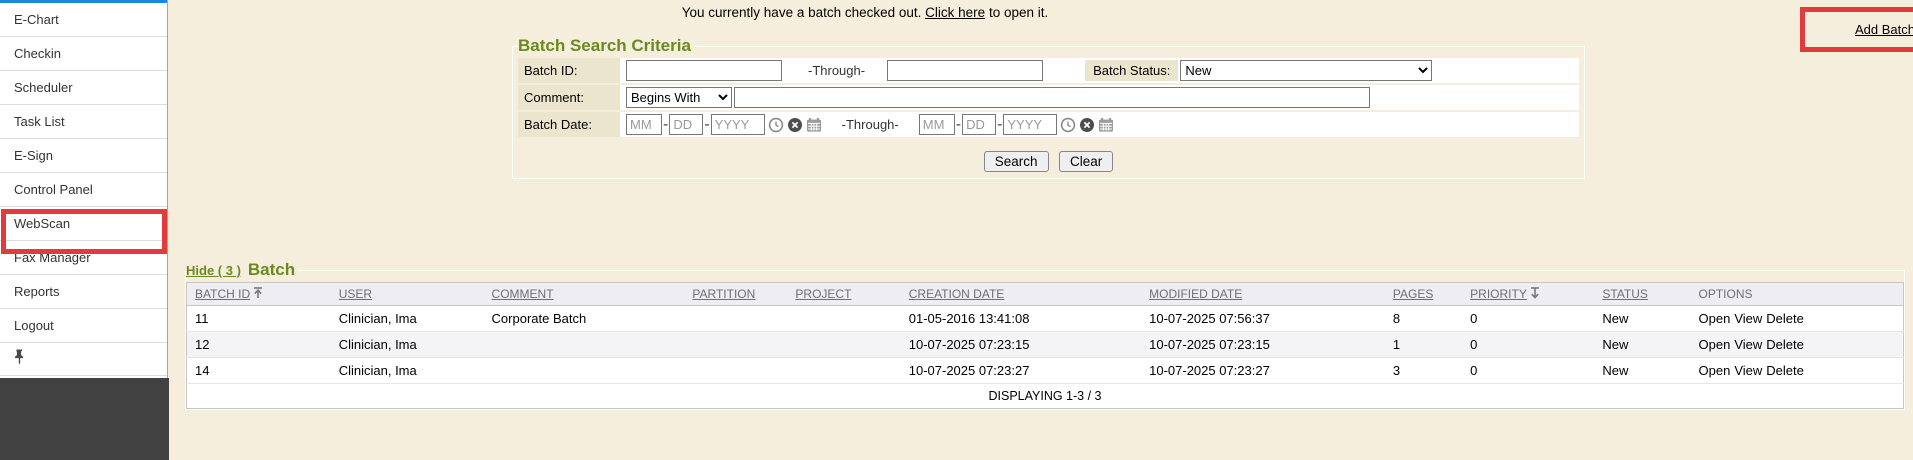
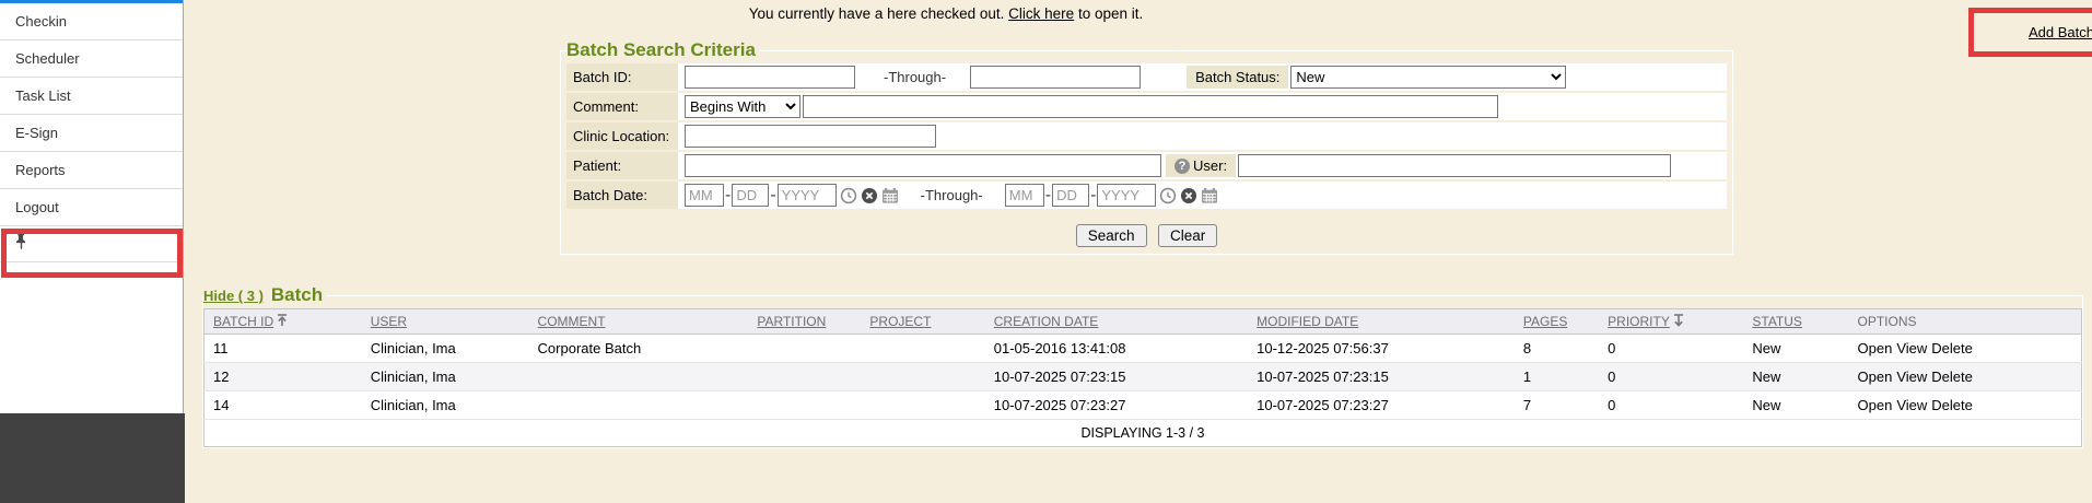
- E-Chart
  Checkin
  Scheduler
  Task List
  E-Sign
- Control Panel
- WebScan
- Fax Manager
  Reports
  Logout
- You currently have a batch checked out. Click here to open it.
+ You currently have a here checked out. Click here to open it.
  Add Batch
  Batch Search Criteria
  Batch ID:
  -Through-
  Batch Status:
  New
  Comment:
  Begins With
+ Clinic Location:
+ Patient:
+ ?
+ User:
  Batch Date:
  MM
  -
  DD
  -
  YYYY
  -Through-
  MM
  -
  DD
  -
  YYYY
  Search Clear
  Hide ( 3 )
  Batch
  BATCH ID	USER	COMMENT	PARTITION	PROJECT	CREATION DATE	MODIFIED DATE	PAGES	PRIORITY	STATUS	OPTIONS
- 11	Clinician, Ima	Corporate Batch			01-05-2016 13:41:08	10-07-2025 07:56:37	8	0	New	Open View Delete
+ 11	Clinician, Ima	Corporate Batch			01-05-2016 13:41:08	10-12-2025 07:56:37	8	0	New	Open View Delete
  12	Clinician, Ima				10-07-2025 07:23:15	10-07-2025 07:23:15	1	0	New	Open View Delete
- 14	Clinician, Ima				10-07-2025 07:23:27	10-07-2025 07:23:27	3	0	New	Open View Delete
+ 14	Clinician, Ima				10-07-2025 07:23:27	10-07-2025 07:23:27	7	0	New	Open View Delete
  DISPLAYING 1-3 / 3
